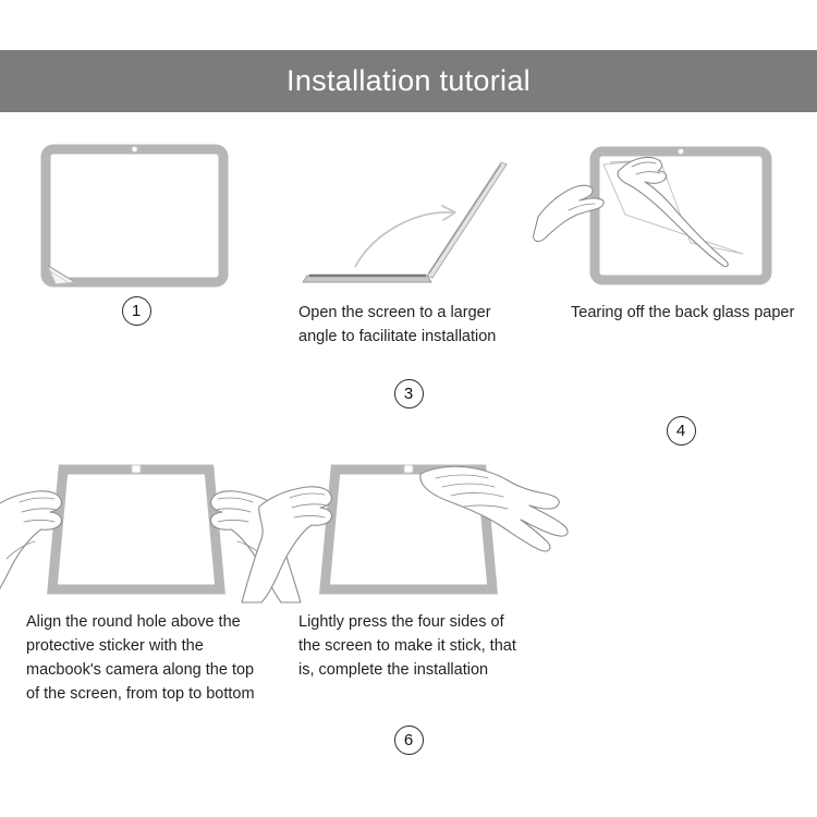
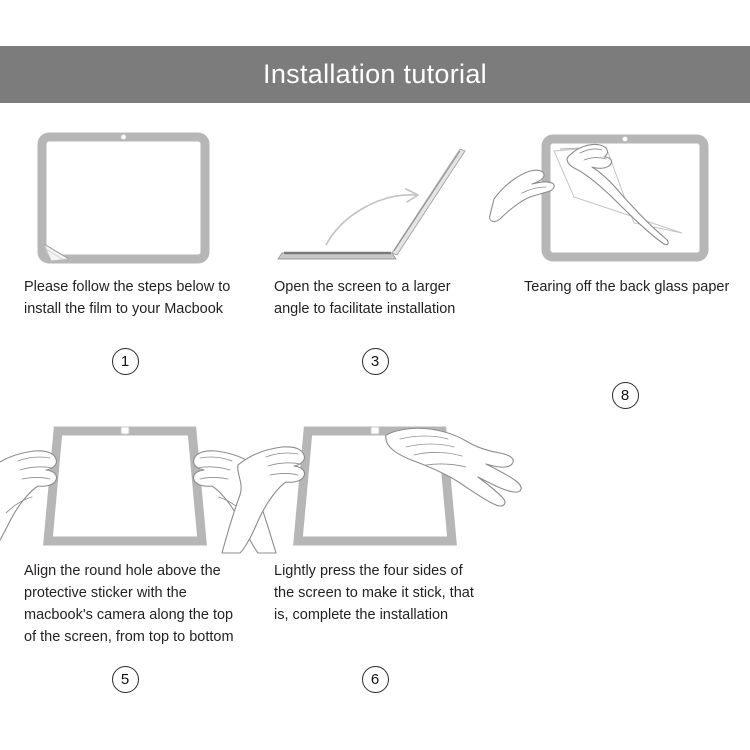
  Installation tutorial
+ Please follow the steps below to install the film to your Macbook
  1
  Open the screen to a larger angle to facilitate installation
  3
  Tearing off the back glass paper
- 4
+ 8
  Align the round hole above the protective sticker with the macbook's camera along the top of the screen, from top to bottom
+ 5
  Lightly press the four sides of the screen to make it stick, that is, complete the installation
  6
